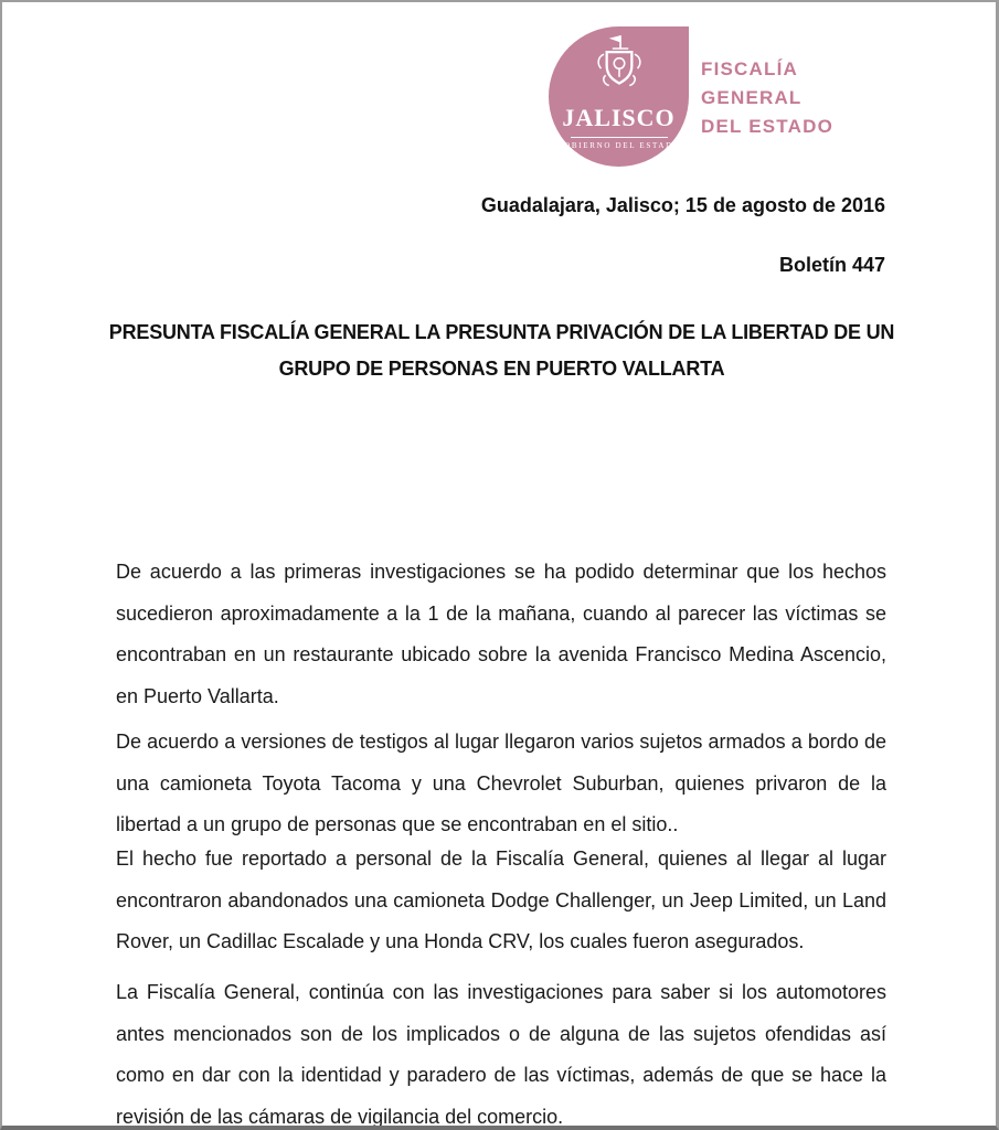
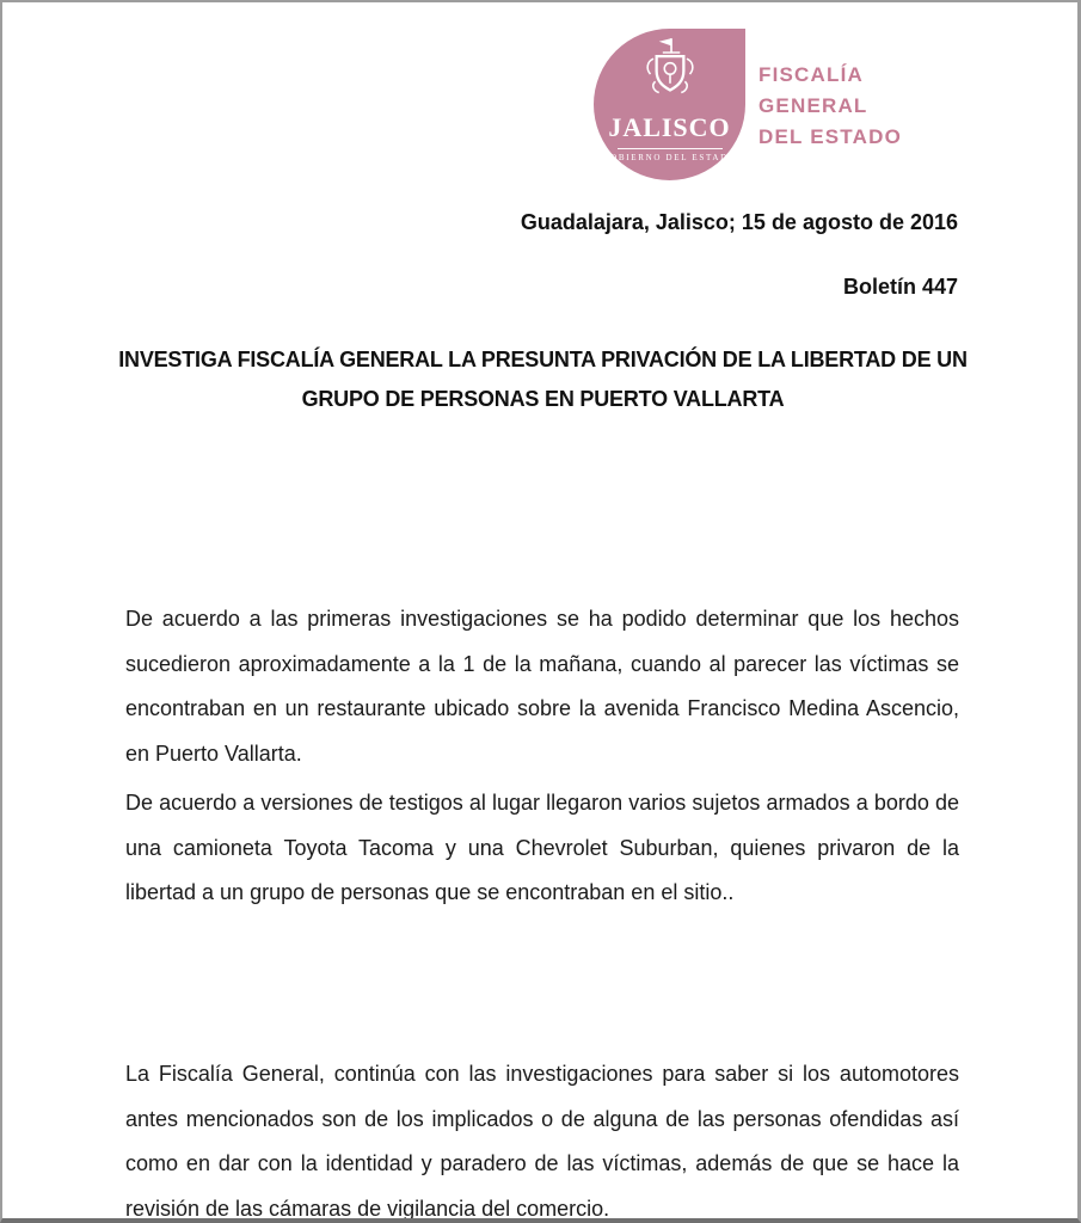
  JALISCO
  GOBIERNO DEL ESTADO
  FISCALÍA
  GENERAL
  DEL ESTADO
  Guadalajara, Jalisco; 15 de agosto de 2016
  Boletín 447
- PRESUNTA FISCALÍA GENERAL LA PRESUNTA PRIVACIÓN DE LA LIBERTAD DE UN GRUPO DE PERSONAS EN PUERTO VALLARTA
+ INVESTIGA FISCALÍA GENERAL LA PRESUNTA PRIVACIÓN DE LA LIBERTAD DE UN GRUPO DE PERSONAS EN PUERTO VALLARTA
  De acuerdo a las primeras investigaciones se ha podido determinar que los hechos sucedieron aproximadamente a la 1 de la mañana, cuando al parecer las víctimas se encontraban en un restaurante ubicado sobre la avenida Francisco Medina Ascencio, en Puerto Vallarta.
  De acuerdo a versiones de testigos al lugar llegaron varios sujetos armados a bordo de una camioneta Toyota Tacoma y una Chevrolet Suburban, quienes privaron de la libertad a un grupo de personas que se encontraban en el sitio..
- El hecho fue reportado a personal de la Fiscalía General, quienes al llegar al lugar encontraron abandonados una camioneta Dodge Challenger, un Jeep Limited, un Land Rover, un Cadillac Escalade y una Honda CRV, los cuales fueron asegurados.
- La Fiscalía General, continúa con las investigaciones para saber si los automotores antes mencionados son de los implicados o de alguna de las sujetos ofendidas así como en dar con la identidad y paradero de las víctimas, además de que se hace la revisión de las cámaras de vigilancia del comercio.
+ La Fiscalía General, continúa con las investigaciones para saber si los automotores antes mencionados son de los implicados o de alguna de las personas ofendidas así como en dar con la identidad y paradero de las víctimas, además de que se hace la revisión de las cámaras de vigilancia del comercio.
